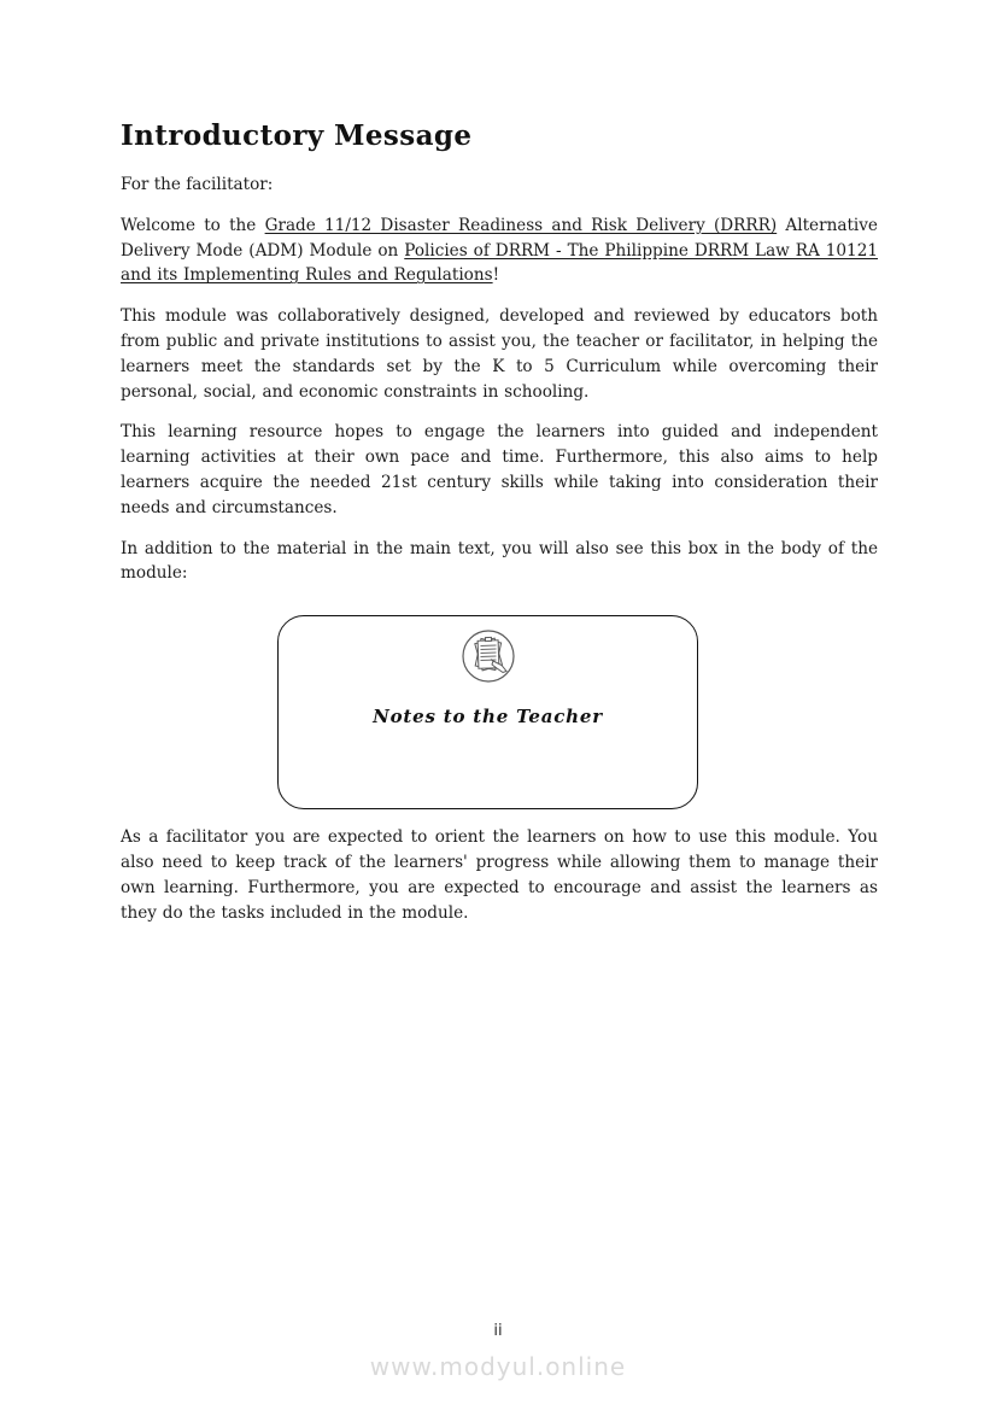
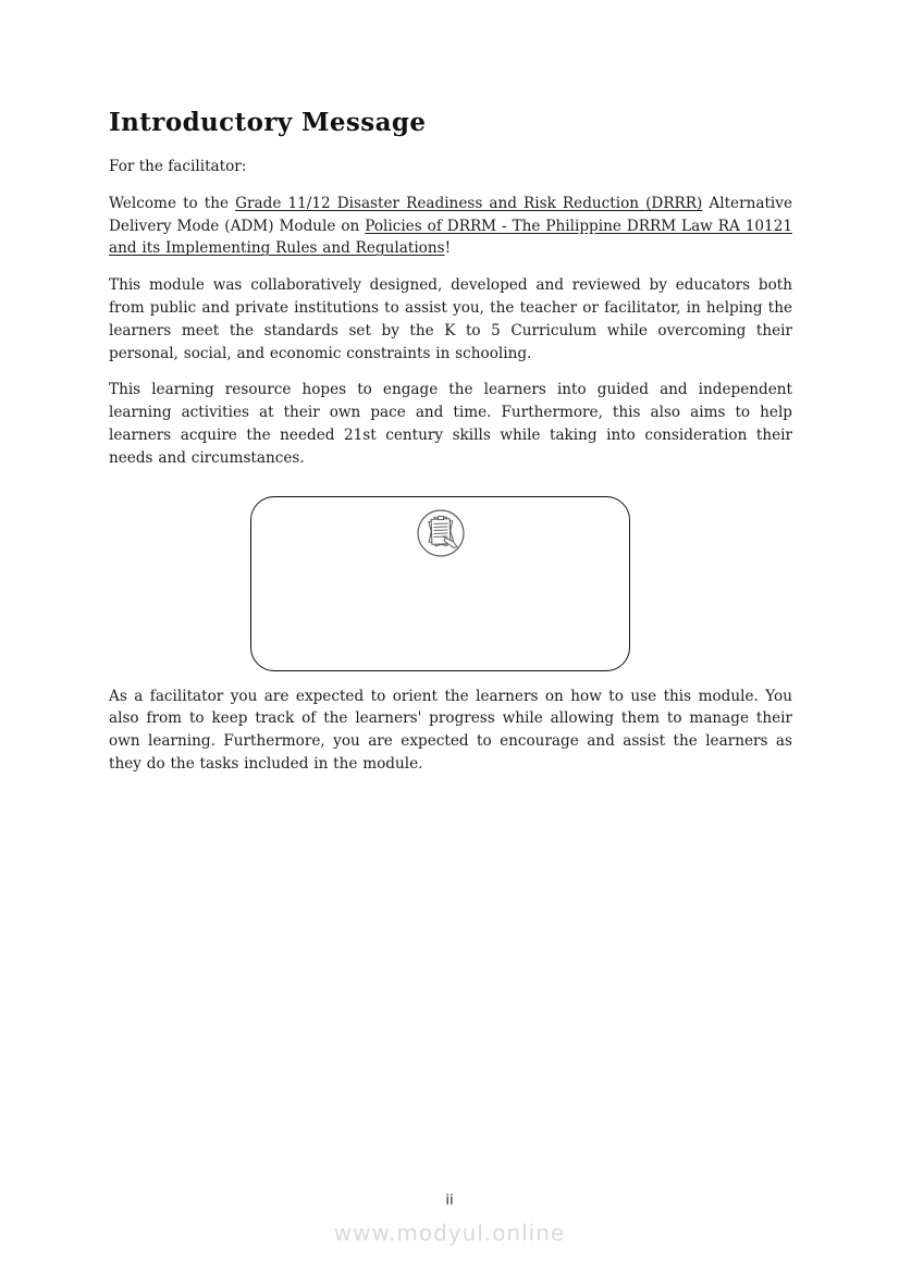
  Introductory Message
  For the facilitator:
- Welcome to the Grade 11/12 Disaster Readiness and Risk Delivery (DRRR) Alternative Delivery Mode (ADM) Module on Policies of DRRM - The Philippine DRRM Law RA 10121 and its Implementing Rules and Regulations!
+ Welcome to the Grade 11/12 Disaster Readiness and Risk Reduction (DRRR) Alternative Delivery Mode (ADM) Module on Policies of DRRM - The Philippine DRRM Law RA 10121 and its Implementing Rules and Regulations!
  This module was collaboratively designed, developed and reviewed by educators both from public and private institutions to assist you, the teacher or facilitator, in helping the learners meet the standards set by the K to 5 Curriculum while overcoming their personal, social, and economic constraints in schooling.
  This learning resource hopes to engage the learners into guided and independent learning activities at their own pace and time. Furthermore, this also aims to help learners acquire the needed 21st century skills while taking into consideration their needs and circumstances.
- In addition to the material in the main text, you will also see this box in the body of the module:
- Notes to the Teacher
- As a facilitator you are expected to orient the learners on how to use this module. You also need to keep track of the learners' progress while allowing them to manage their own learning. Furthermore, you are expected to encourage and assist the learners as they do the tasks included in the module.
+ As a facilitator you are expected to orient the learners on how to use this module. You also from to keep track of the learners' progress while allowing them to manage their own learning. Furthermore, you are expected to encourage and assist the learners as they do the tasks included in the module.
  ii
  www.modyul.online
